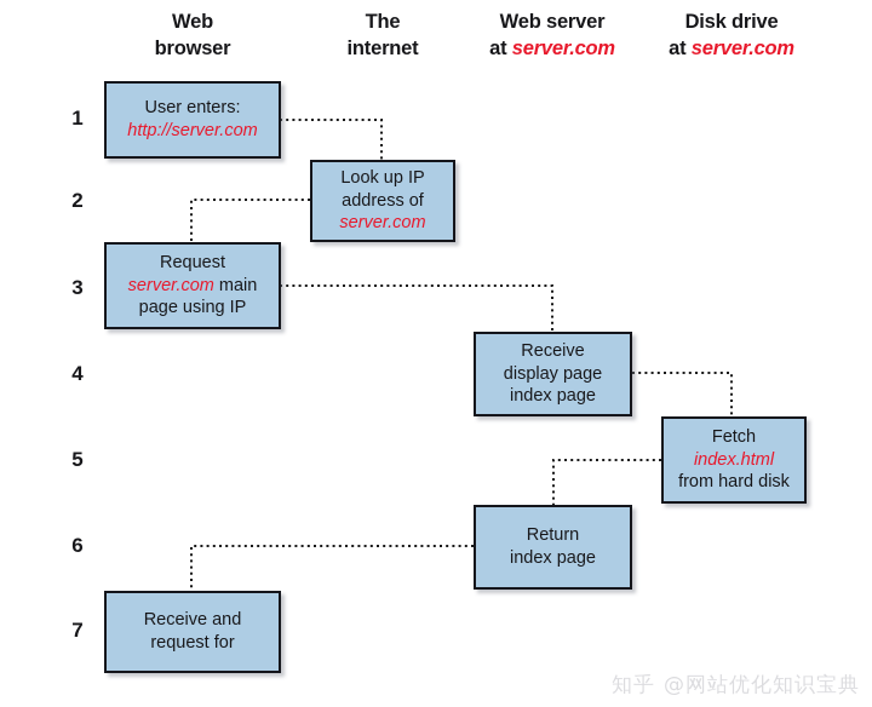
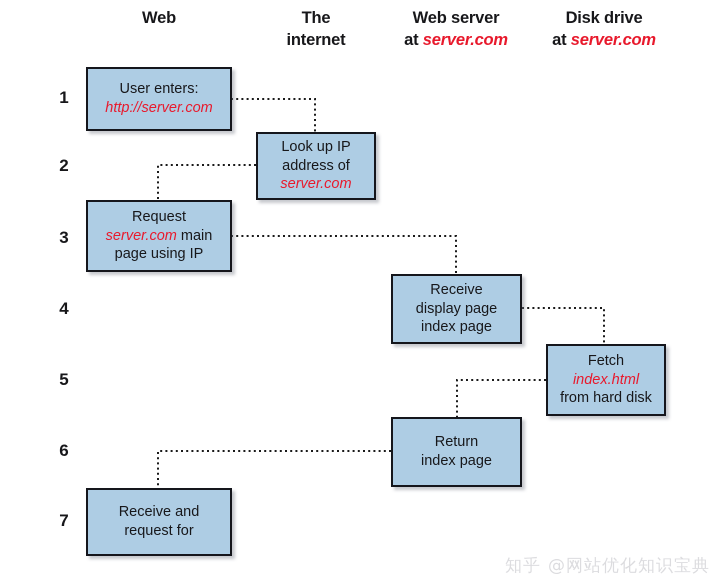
  Web
- browser
  The
  internet
  Web server
  at server.com
  Disk drive
  at server.com
  1
  2
  3
  4
  5
  6
  7
  User enters:
  http://server.com
  Look up IP
  address of
  server.com
  Request
  server.com main
  page using IP
  Receive
  display page
  index page
  Fetch
  index.html
  from hard disk
  Return
  index page
  Receive and
  request for
  知乎 @网站优化知识宝典
